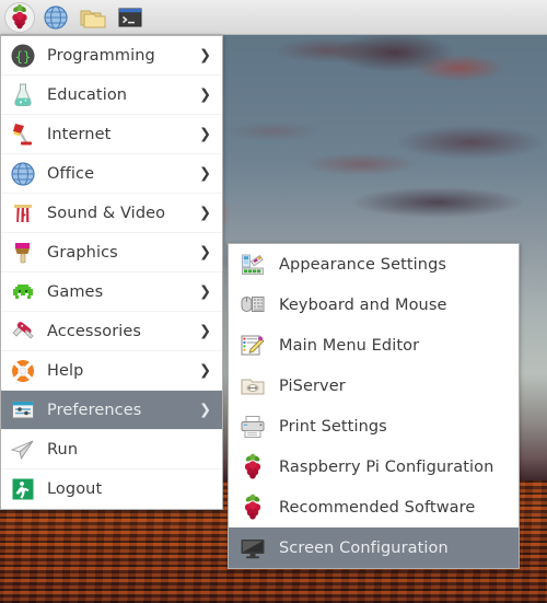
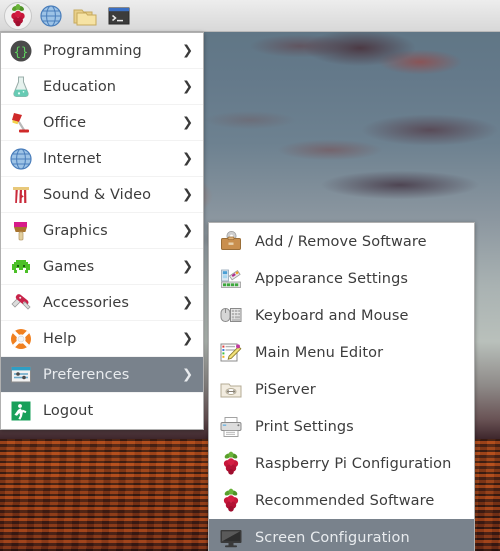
  {}
  Programming
  ❯
  Education
  ❯
- Internet
+ Office
  ❯
- Office
+ Internet
  ❯
  Sound & Video
  ❯
  Graphics
  ❯
  Games
  ❯
  Accessories
  ❯
  Help
  ❯
  Preferences
  ❯
- Run
  Logout
+ Add / Remove Software
  Appearance Settings
  Keyboard and Mouse
  Main Menu Editor
  PiServer
  Print Settings
  Raspberry Pi Configuration
  Recommended Software
  Screen Configuration
